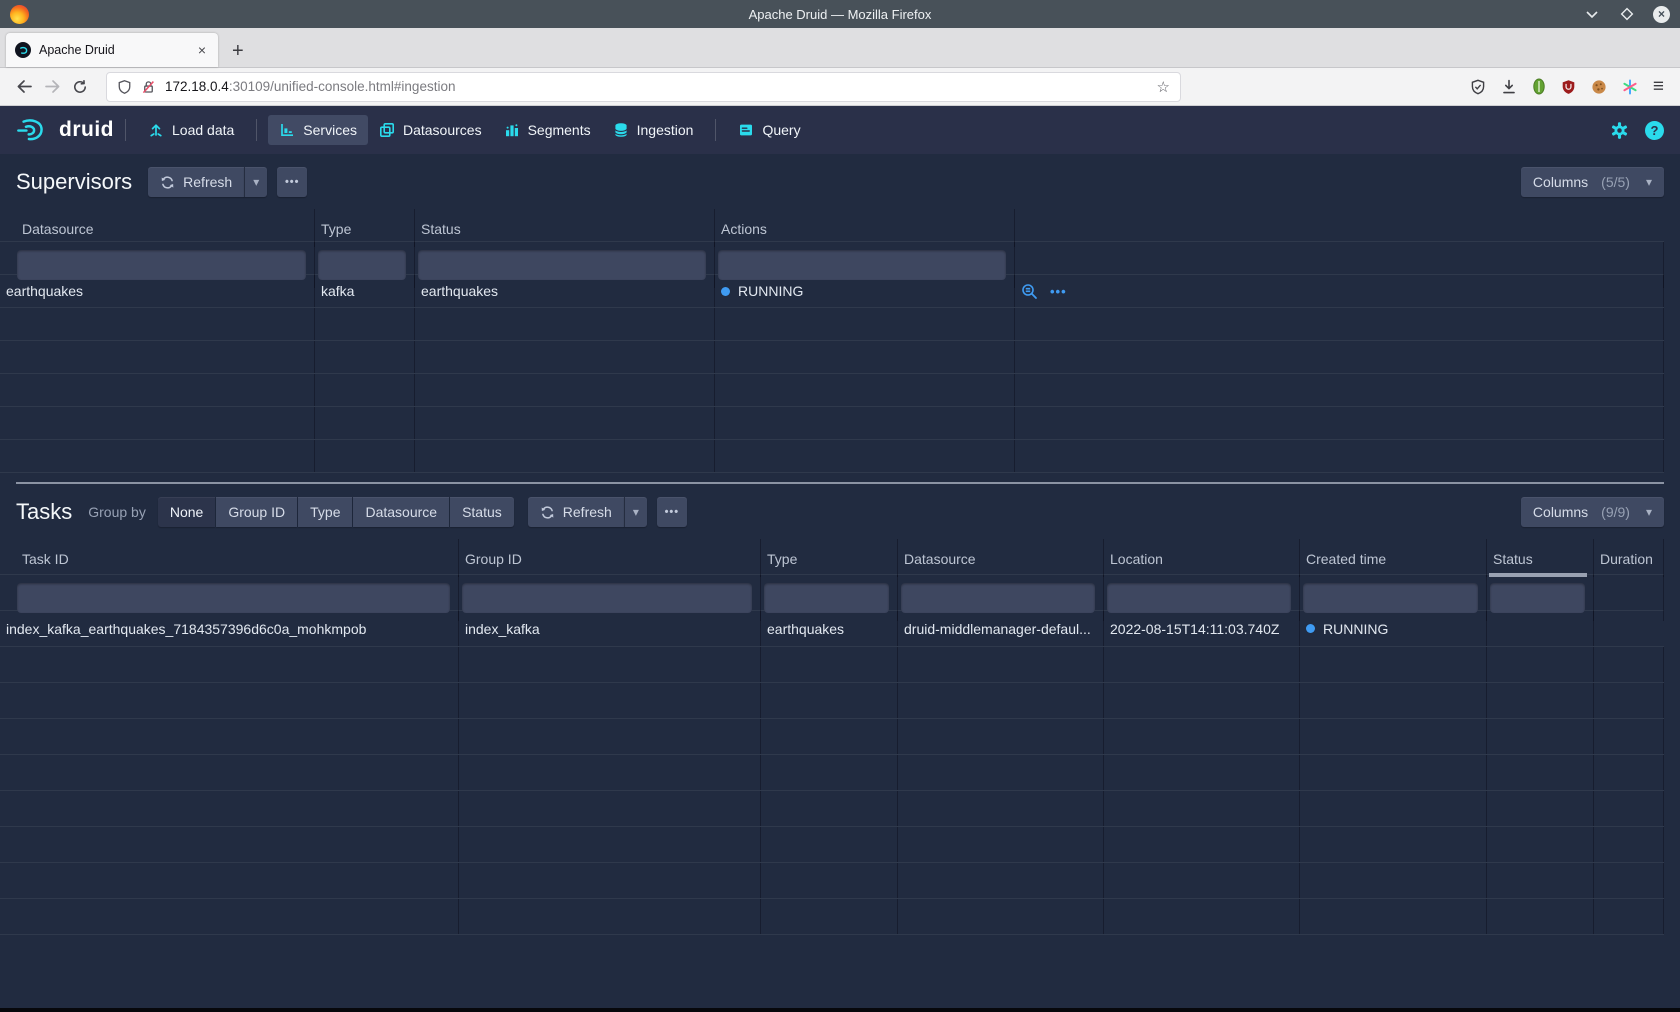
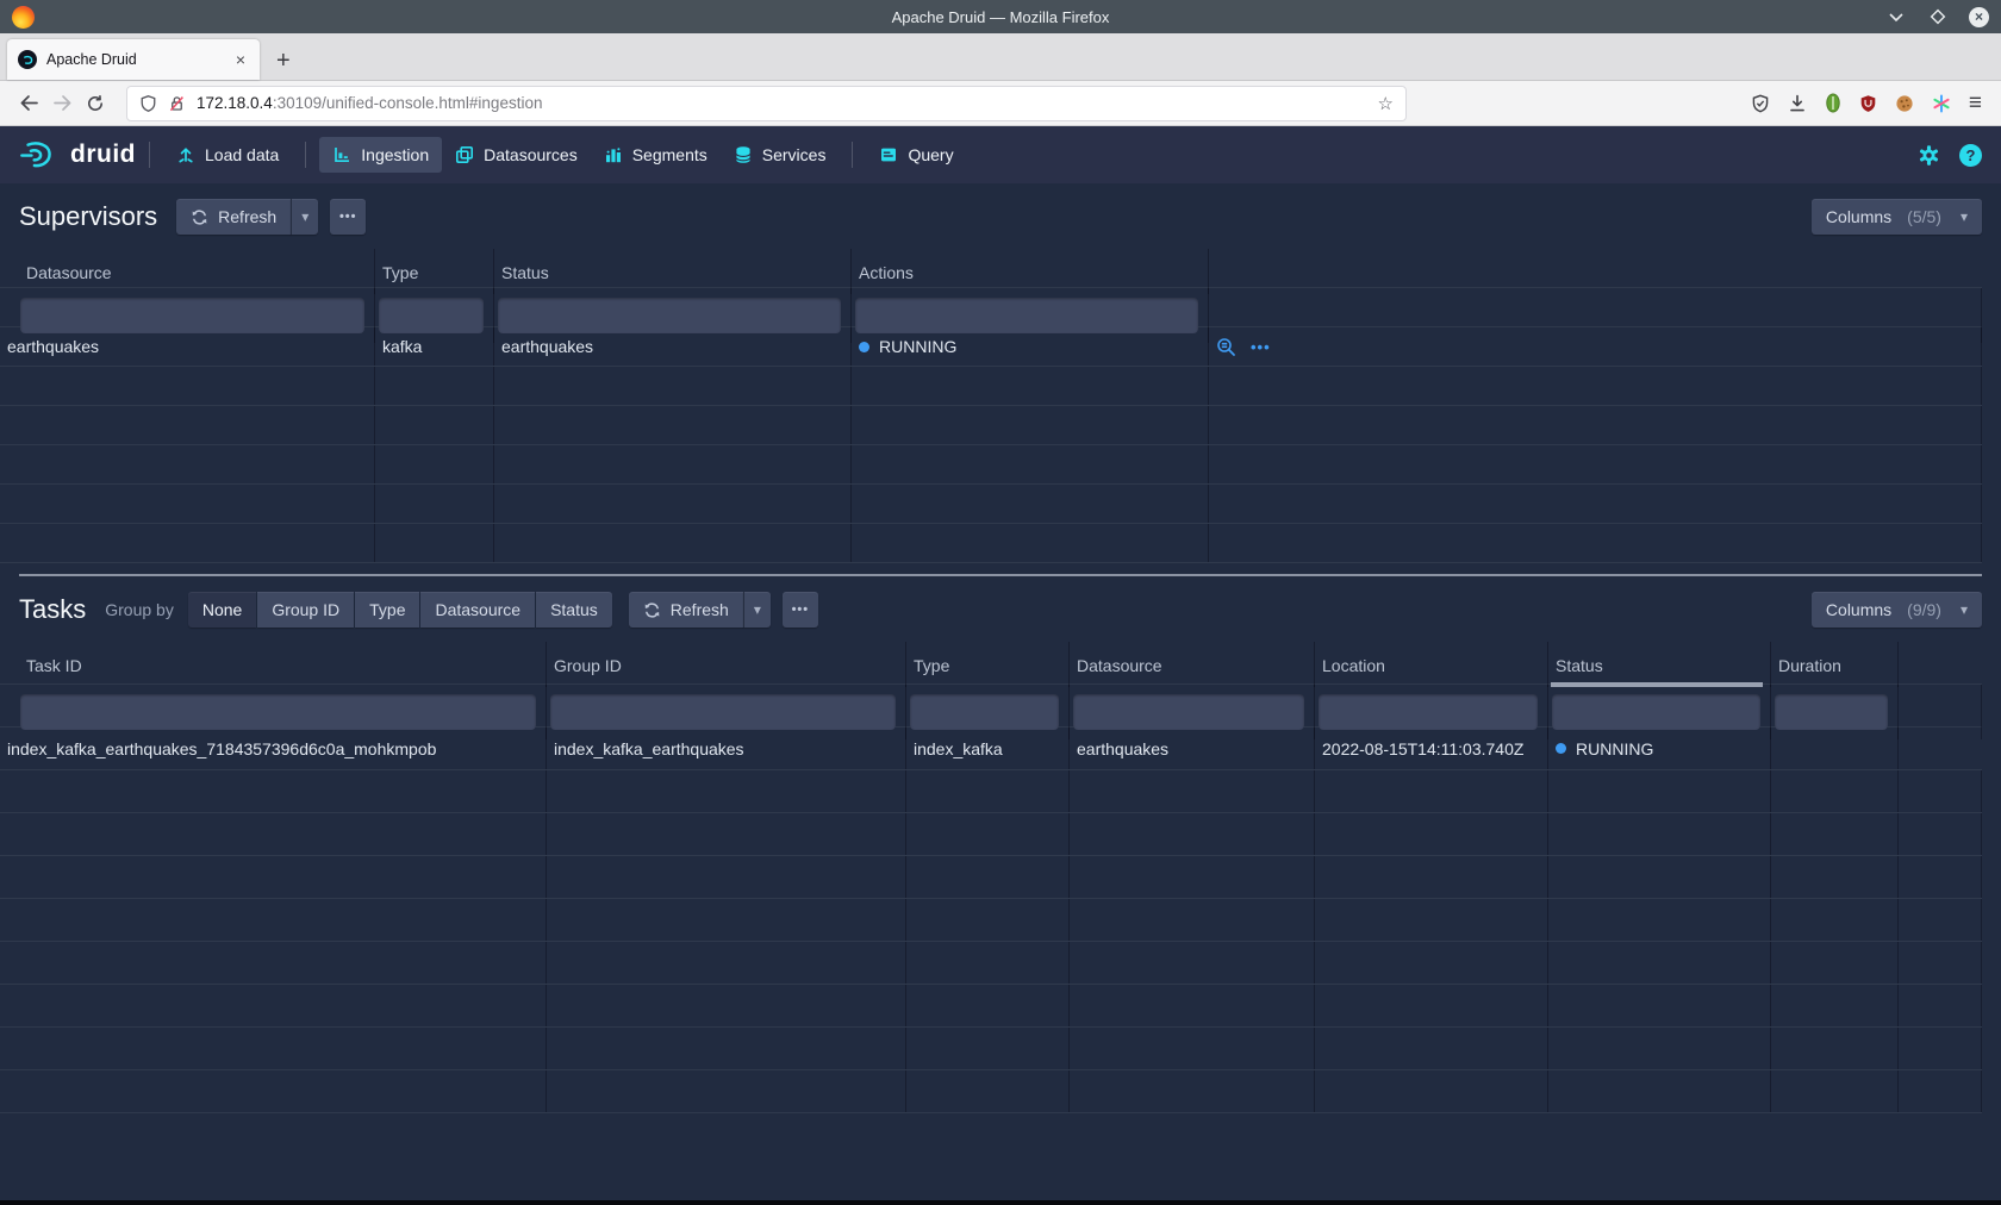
  Apache Druid — Mozilla Firefox
  ×
  Apache Druid
  ×
  +
  172.18.0.4:30109/unified-console.html#ingestion
  ☆
  ≡
  druid
  Load data
- Services
+ Ingestion
  Datasources
  Segments
- Ingestion
+ Services
  Query
  ?
  Supervisors
  Refresh
  ▾
  •••
  Columns
  (5/5)
  ▾
  Datasource
  Type
  Status
  Actions
  earthquakes
  kafka
  earthquakes
  RUNNING
  •••
  Tasks
  Group by
  None
  Group ID
  Type
  Datasource
  Status
  Refresh
  ▾
  •••
  Columns
  (9/9)
  ▾
  Task ID
  Group ID
  Type
  Datasource
  Location
- Created time
  Status
  Duration
  index_kafka_earthquakes_7184357396d6c0a_mohkmpob
+ index_kafka_earthquakes
  index_kafka
  earthquakes
- druid-middlemanager-defaul...
  2022-08-15T14:11:03.740Z
  RUNNING
